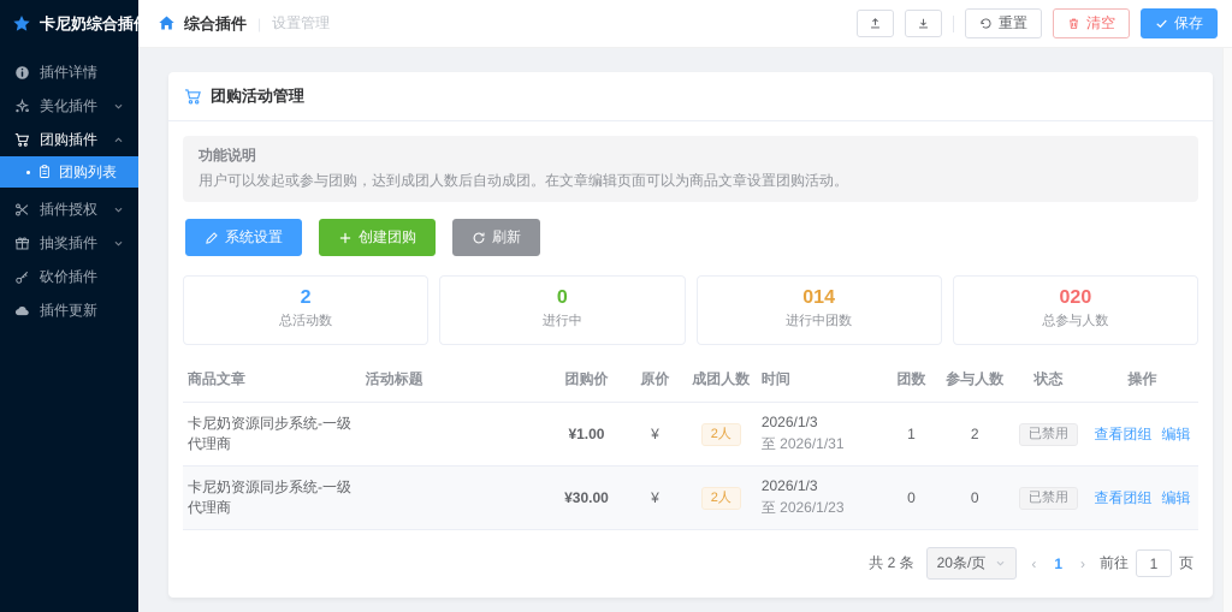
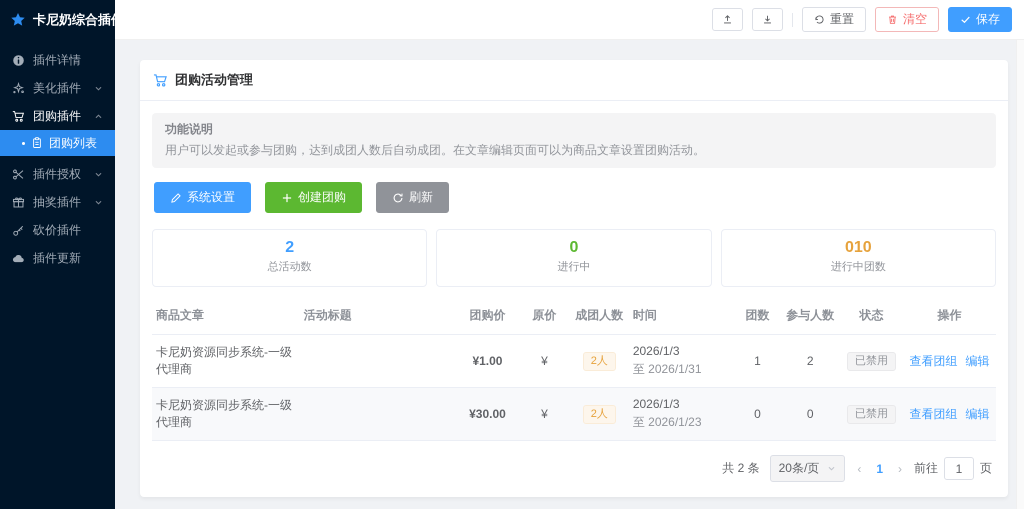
  卡尼奶综合插
  插件详情
  美化插件
  团购插件
  团购列表
  插件授权
  抽奖插件
  砍价插件
  插件更新
- 综合插件
- |
- 设置管理
  重置
  清空
  保存
  团购活动管理
  功能说明
  用户可以发起或参与团购，达到成团人数后自动成团。在文章编辑页面可以为商品文章设置团购活动。
  系统设置
  创建团购
  刷新
  2
  总活动数
  0
  进行中
- 014
+ 010
  进行中团数
- 020
- 总参与人数
  商品文章	活动标题	团购价	原价	成团人数	时间	团数	参与人数	状态	操作
  卡尼奶资源同步系统-一级代理商		¥1.00	¥	2人	2026/1/3 至 2026/1/31	1	2	已禁用	查看团组 编辑
  卡尼奶资源同步系统-一级代理商		¥30.00	¥	2人	2026/1/3 至 2026/1/23	0	0	已禁用	查看团组 编辑
  共 2 条
  20条/页
  ‹
  1
  ›
  前往
  1
  页
